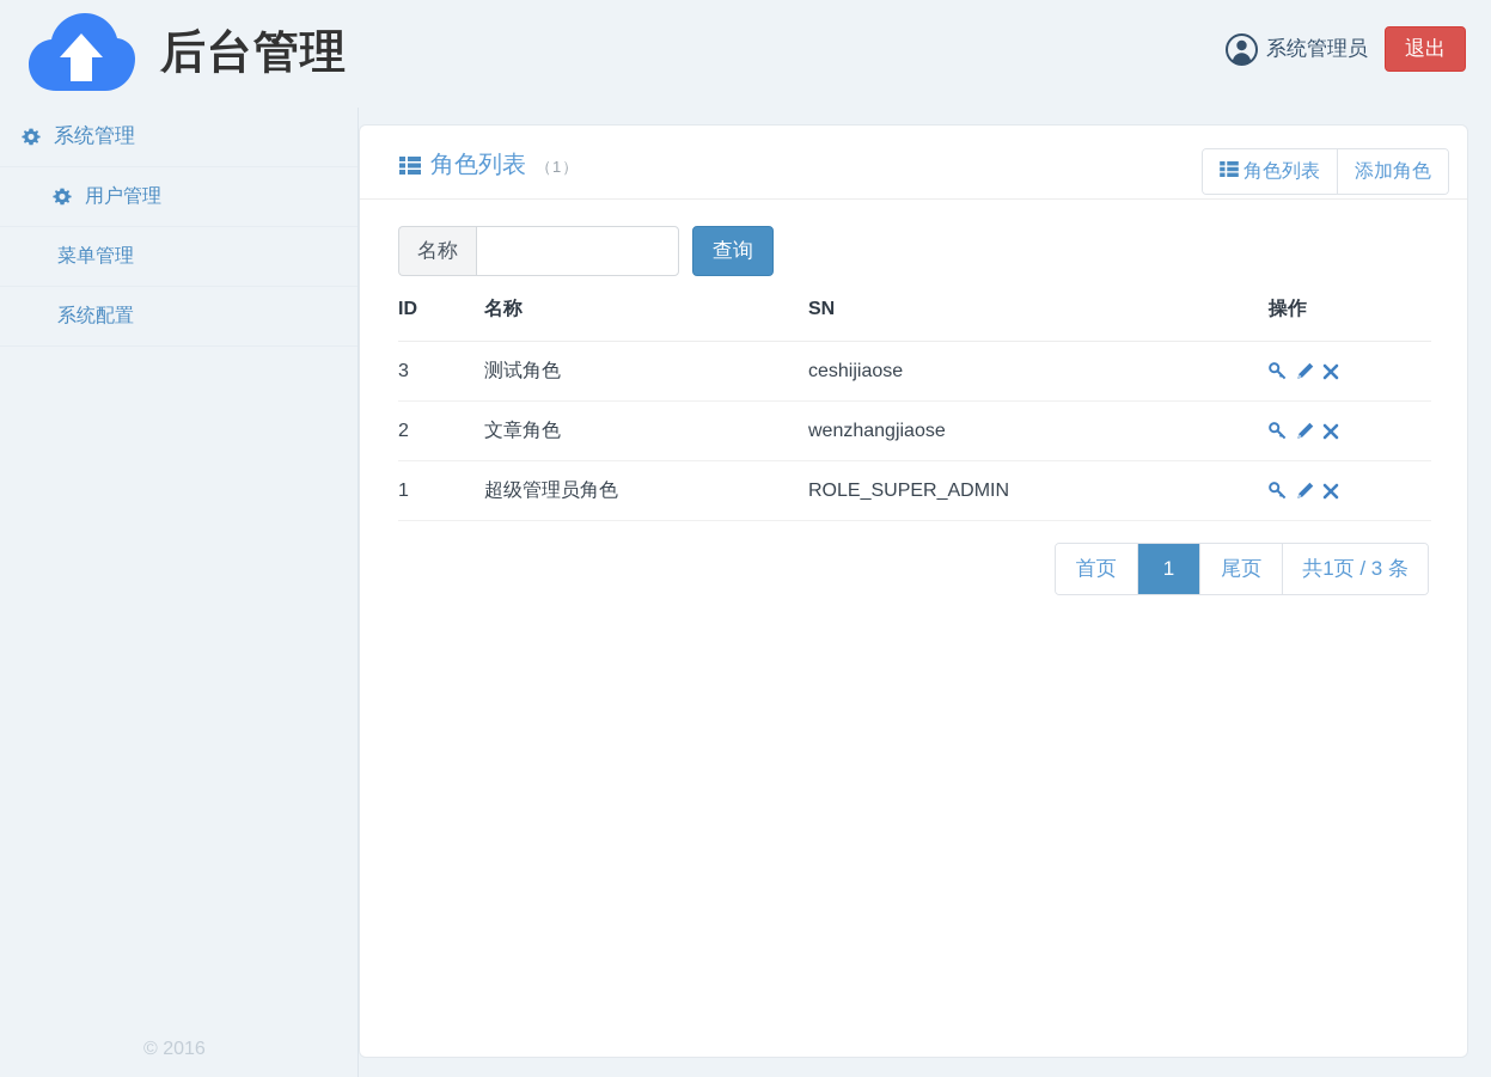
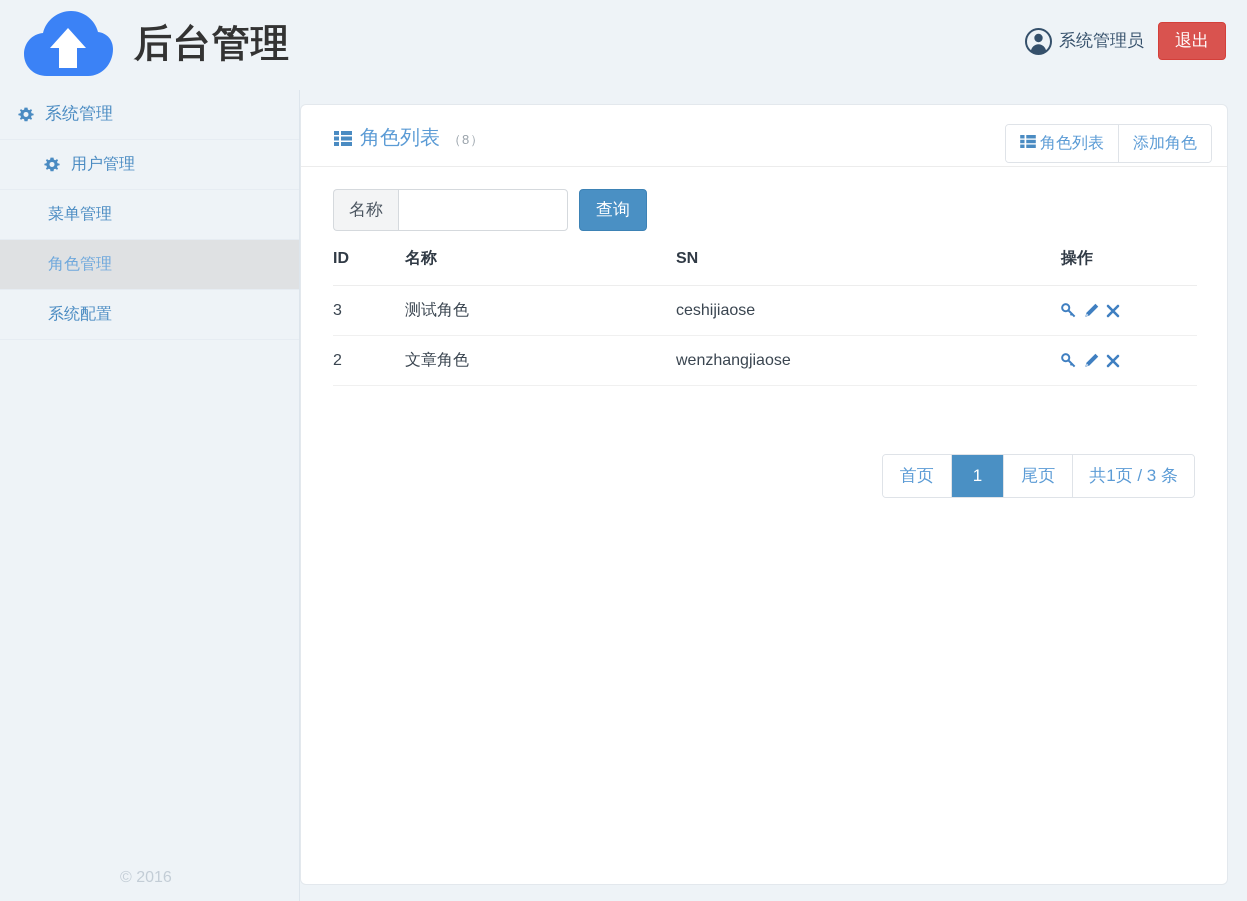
  后台管理
  系统管理员
  退出
  系统管理
  用户管理
  菜单管理
+ 角色管理
  系统配置
  © 2016
  角色列表
- （1）
+ （8）
  角色列表
  添加角色
  名称
  查询
  ID	名称	SN	操作
  3	测试角色	ceshijiaose
  2	文章角色	wenzhangjiaose
- 1	超级管理员角色	ROLE_SUPER_ADMIN
  首页
  1
  尾页
  共1页 / 3 条
